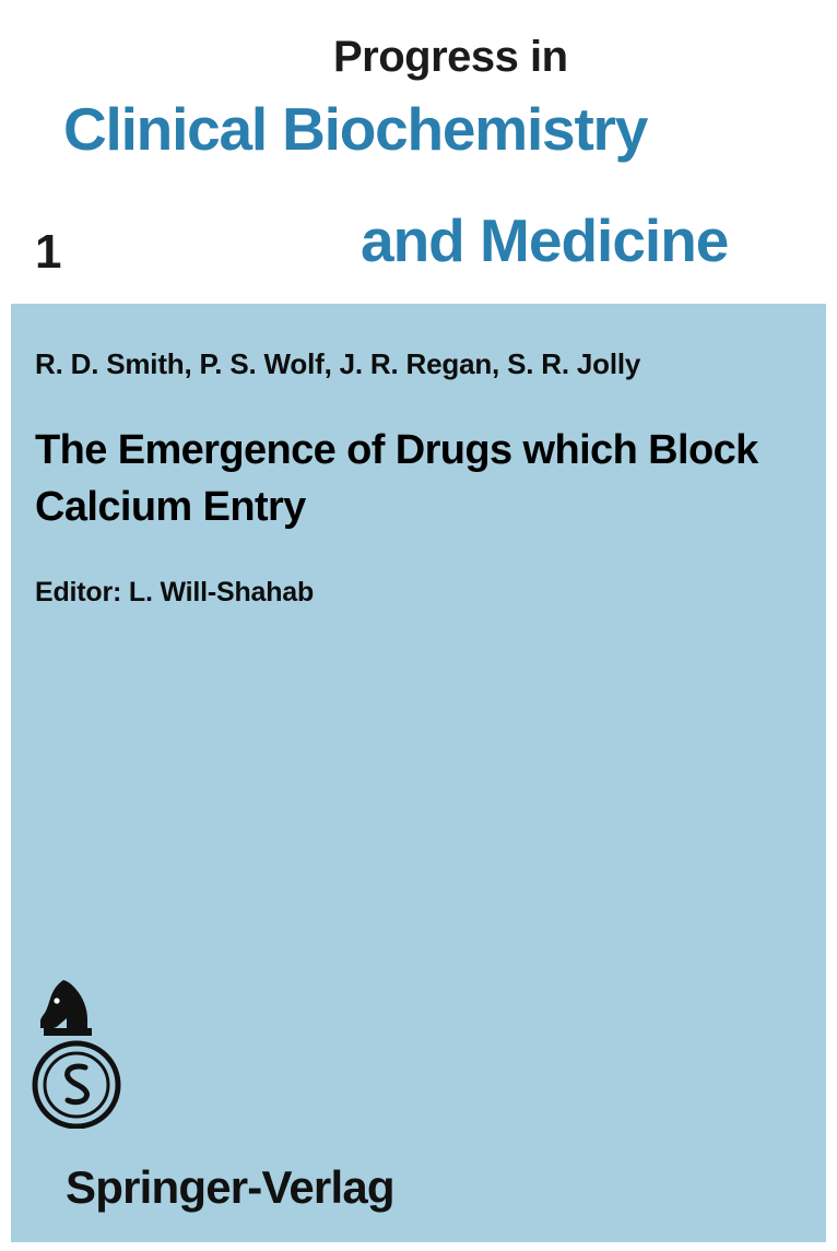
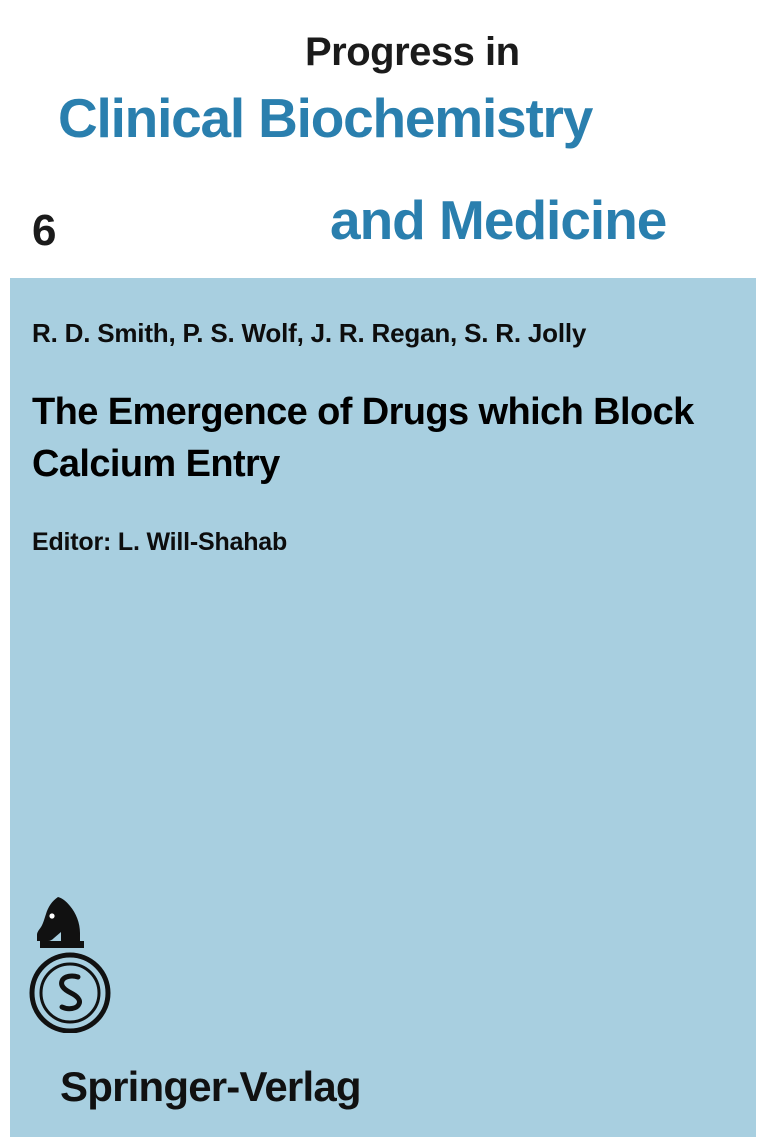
  Progress in
  Clinical Biochemistry
  and Medicine
- 1
+ 6
  R. D. Smith, P. S. Wolf, J. R. Regan, S. R. Jolly
  The Emergence of Drugs which Block Calcium Entry
  Editor: L. Will-Shahab
  Springer-Verlag
